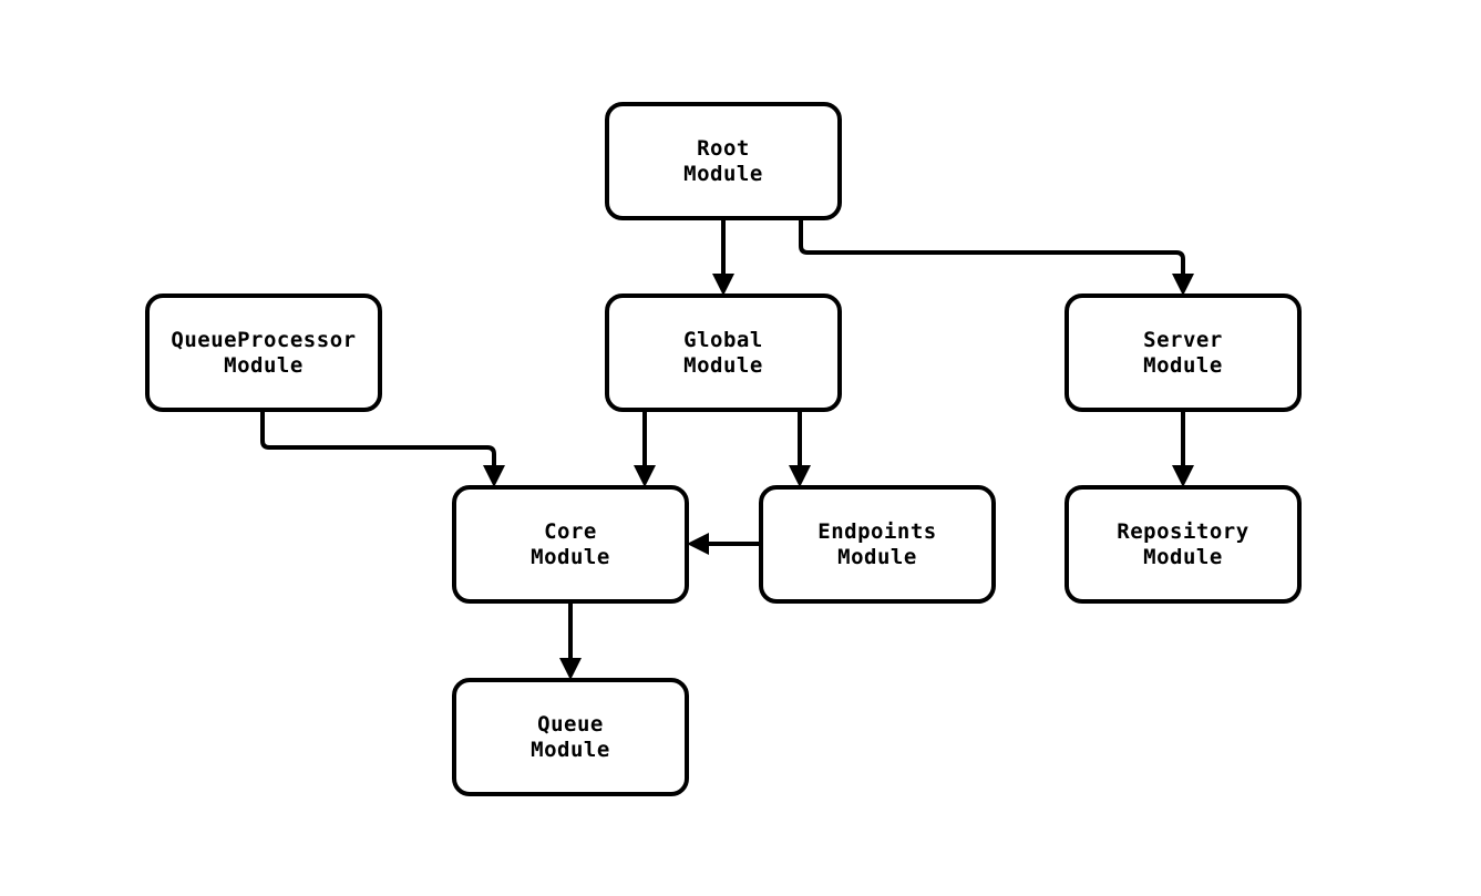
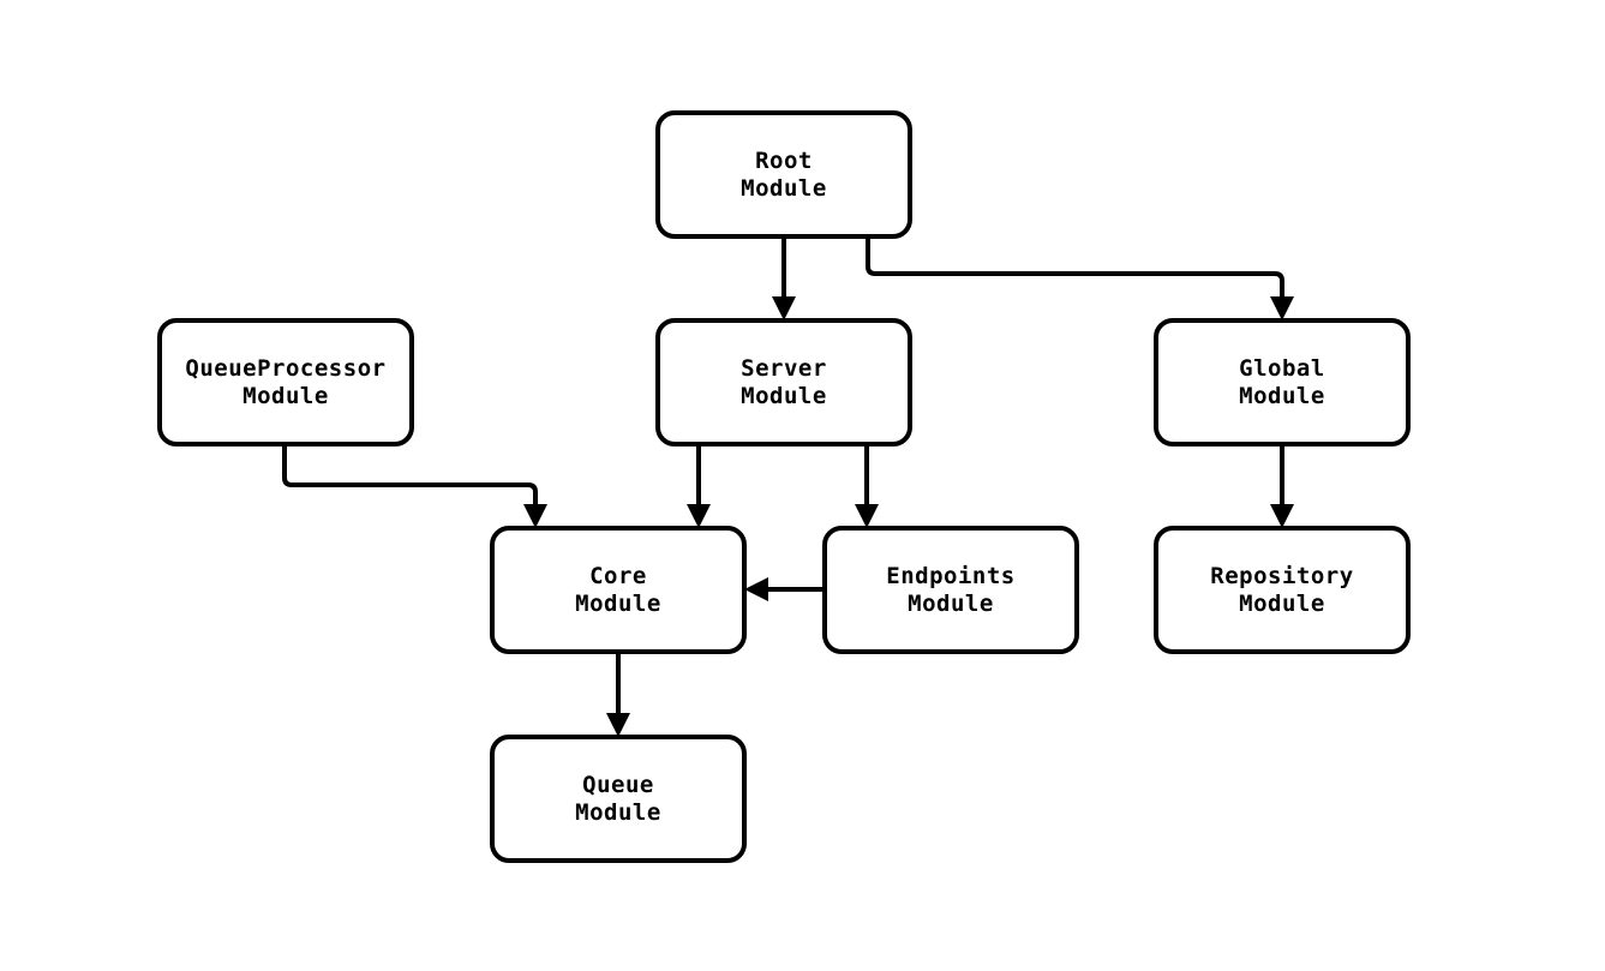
  Root
  Module
  QueueProcessor
  Module
- Global
+ Server
  Module
- Server
+ Global
  Module
  Core
  Module
  Endpoints
  Module
  Repository
  Module
  Queue
  Module
